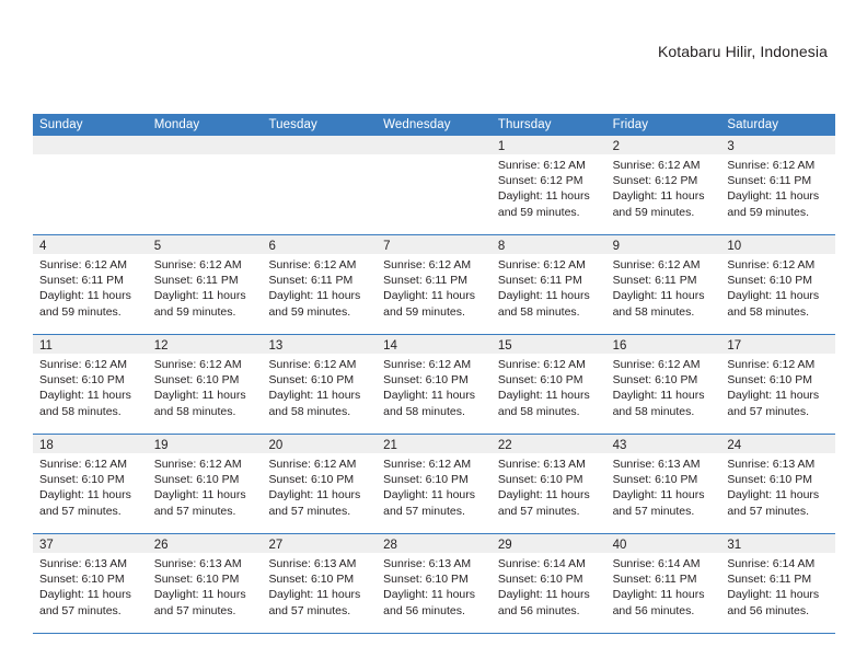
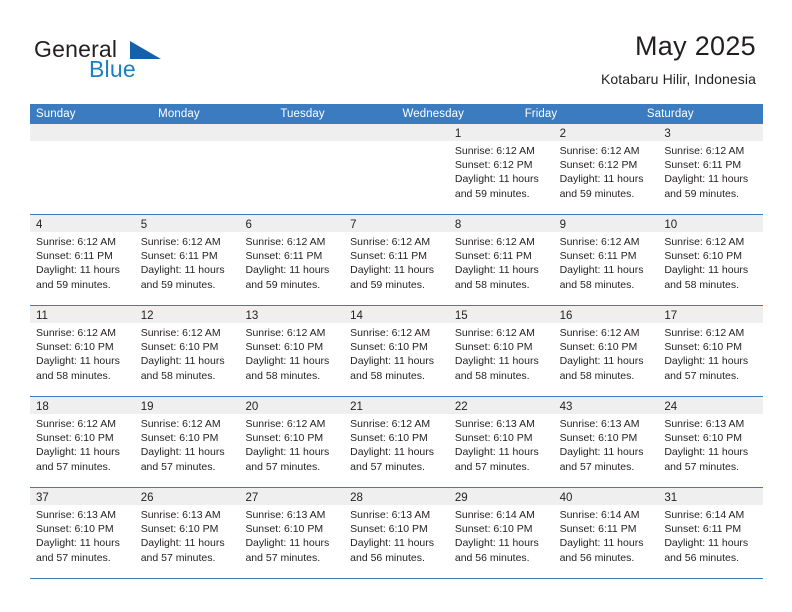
+ General
+ Blue
+ May 2025
  Kotabaru Hilir, Indonesia
  Sunday
  Monday
  Tuesday
  Wednesday
- Thursday
  Friday
  Saturday
  1
  Sunrise: 6:12 AM
  Sunset: 6:12 PM
  Daylight: 11 hours
  and 59 minutes.
  2
  Sunrise: 6:12 AM
  Sunset: 6:12 PM
  Daylight: 11 hours
  and 59 minutes.
  3
  Sunrise: 6:12 AM
  Sunset: 6:11 PM
  Daylight: 11 hours
  and 59 minutes.
  4
  Sunrise: 6:12 AM
  Sunset: 6:11 PM
  Daylight: 11 hours
  and 59 minutes.
  5
  Sunrise: 6:12 AM
  Sunset: 6:11 PM
  Daylight: 11 hours
  and 59 minutes.
  6
  Sunrise: 6:12 AM
  Sunset: 6:11 PM
  Daylight: 11 hours
  and 59 minutes.
  7
  Sunrise: 6:12 AM
  Sunset: 6:11 PM
  Daylight: 11 hours
  and 59 minutes.
  8
  Sunrise: 6:12 AM
  Sunset: 6:11 PM
  Daylight: 11 hours
  and 58 minutes.
  9
  Sunrise: 6:12 AM
  Sunset: 6:11 PM
  Daylight: 11 hours
  and 58 minutes.
  10
  Sunrise: 6:12 AM
  Sunset: 6:10 PM
  Daylight: 11 hours
  and 58 minutes.
  11
  Sunrise: 6:12 AM
  Sunset: 6:10 PM
  Daylight: 11 hours
  and 58 minutes.
  12
  Sunrise: 6:12 AM
  Sunset: 6:10 PM
  Daylight: 11 hours
  and 58 minutes.
  13
  Sunrise: 6:12 AM
  Sunset: 6:10 PM
  Daylight: 11 hours
  and 58 minutes.
  14
  Sunrise: 6:12 AM
  Sunset: 6:10 PM
  Daylight: 11 hours
  and 58 minutes.
  15
  Sunrise: 6:12 AM
  Sunset: 6:10 PM
  Daylight: 11 hours
  and 58 minutes.
  16
  Sunrise: 6:12 AM
  Sunset: 6:10 PM
  Daylight: 11 hours
  and 58 minutes.
  17
  Sunrise: 6:12 AM
  Sunset: 6:10 PM
  Daylight: 11 hours
  and 57 minutes.
  18
  Sunrise: 6:12 AM
  Sunset: 6:10 PM
  Daylight: 11 hours
  and 57 minutes.
  19
  Sunrise: 6:12 AM
  Sunset: 6:10 PM
  Daylight: 11 hours
  and 57 minutes.
  20
  Sunrise: 6:12 AM
  Sunset: 6:10 PM
  Daylight: 11 hours
  and 57 minutes.
  21
  Sunrise: 6:12 AM
  Sunset: 6:10 PM
  Daylight: 11 hours
  and 57 minutes.
  22
  Sunrise: 6:13 AM
  Sunset: 6:10 PM
  Daylight: 11 hours
  and 57 minutes.
  43
  Sunrise: 6:13 AM
  Sunset: 6:10 PM
  Daylight: 11 hours
  and 57 minutes.
  24
  Sunrise: 6:13 AM
  Sunset: 6:10 PM
  Daylight: 11 hours
  and 57 minutes.
  37
  Sunrise: 6:13 AM
  Sunset: 6:10 PM
  Daylight: 11 hours
  and 57 minutes.
  26
  Sunrise: 6:13 AM
  Sunset: 6:10 PM
  Daylight: 11 hours
  and 57 minutes.
  27
  Sunrise: 6:13 AM
  Sunset: 6:10 PM
  Daylight: 11 hours
  and 57 minutes.
  28
  Sunrise: 6:13 AM
  Sunset: 6:10 PM
  Daylight: 11 hours
  and 56 minutes.
  29
  Sunrise: 6:14 AM
  Sunset: 6:10 PM
  Daylight: 11 hours
  and 56 minutes.
  40
  Sunrise: 6:14 AM
  Sunset: 6:11 PM
  Daylight: 11 hours
  and 56 minutes.
  31
  Sunrise: 6:14 AM
  Sunset: 6:11 PM
  Daylight: 11 hours
  and 56 minutes.
